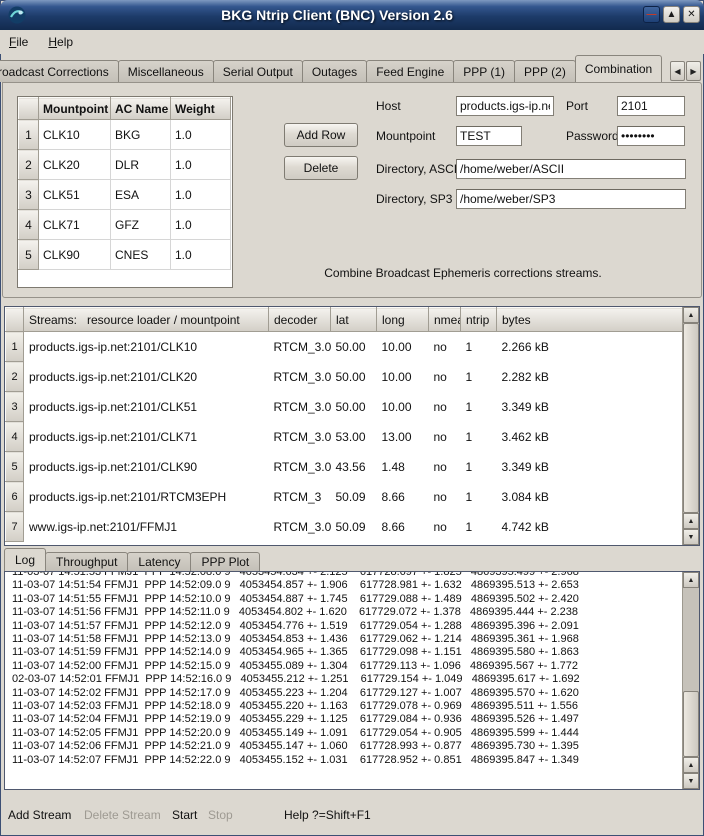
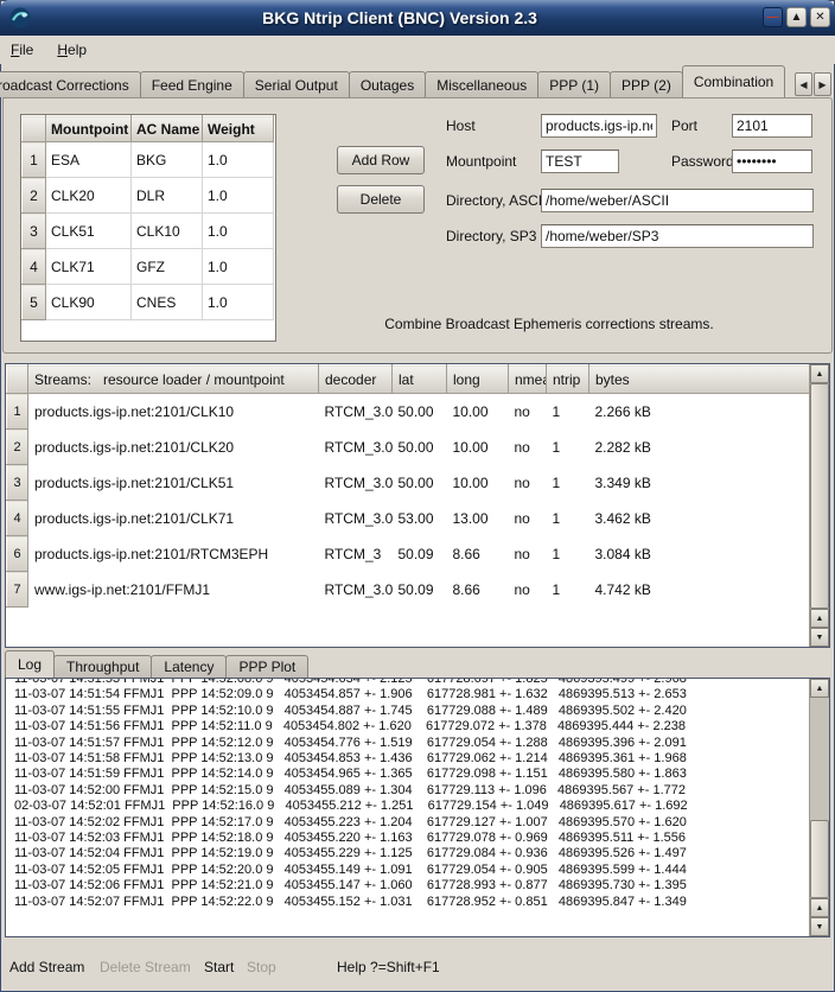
- BKG Ntrip Client (BNC) Version 2.6
+ BKG Ntrip Client (BNC) Version 2.3
  —
  ▲
  ✕
  File
  Help
  roadcast Corrections
- Miscellaneous
+ Feed Engine
  Serial Output
  Outages
- Feed Engine
+ Miscellaneous
  PPP (1)
  PPP (2)
  Combination
  ◀
  ▶
  	Mountpoint	AC Name	Weight
- 1	CLK10	BKG	1.0
+ 1	ESA	BKG	1.0
  2	CLK20	DLR	1.0
- 3	CLK51	ESA	1.0
+ 3	CLK51	CLK10	1.0
  4	CLK71	GFZ	1.0
  5	CLK90	CNES	1.0
  Add Row
  Delete
  Host
  products.igs-ip.n
  Port
  2101
  Mountpoint
  TEST
  Password
  ••••••••
  Directory, ASC
  /home/weber/ASCII
  Directory, SP3
  /home/weber/SP3
  Combine Broadcast Ephemeris corrections streams.
  	Streams: resource loader / mountpoint	decoder	lat	long	nme	ntrip	bytes
  1	products.igs-ip.net:2101/CLK10	RTCM_3.0	50.00	10.00	no	1	2.266 kB
  2	products.igs-ip.net:2101/CLK20	RTCM_3.0	50.00	10.00	no	1	2.282 kB
  3	products.igs-ip.net:2101/CLK51	RTCM_3.0	50.00	10.00	no	1	3.349 kB
  4	products.igs-ip.net:2101/CLK71	RTCM_3.0	53.00	13.00	no	1	3.462 kB
- 5	products.igs-ip.net:2101/CLK90	RTCM_3.0	43.56	1.48	no	1	3.349 kB
  6	products.igs-ip.net:2101/RTCM3EPH	RTCM_3	50.09	8.66	no	1	3.084 kB
  7	www.igs-ip.net:2101/FFMJ1	RTCM_3.0	50.09	8.66	no	1	4.742 kB
  Log
  Throughput
  Latency
  PPP Plot
  11-03-07 14:51:53 FFMJ1 PPP 14:52:08.0 9 4053454.634 +- 2.125 617728.697 +- 1.825 4869395.499 +- 2.968
  11-03-07 14:51:54 FFMJ1 PPP 14:52:09.0 9 4053454.857 +- 1.906 617728.981 +- 1.632 4869395.513 +- 2.653
  11-03-07 14:51:55 FFMJ1 PPP 14:52:10.0 9 4053454.887 +- 1.745 617729.088 +- 1.489 4869395.502 +- 2.420
  11-03-07 14:51:56 FFMJ1 PPP 14:52:11.0 9 4053454.802 +- 1.620 617729.072 +- 1.378 4869395.444 +- 2.238
  11-03-07 14:51:57 FFMJ1 PPP 14:52:12.0 9 4053454.776 +- 1.519 617729.054 +- 1.288 4869395.396 +- 2.091
  11-03-07 14:51:58 FFMJ1 PPP 14:52:13.0 9 4053454.853 +- 1.436 617729.062 +- 1.214 4869395.361 +- 1.968
  11-03-07 14:51:59 FFMJ1 PPP 14:52:14.0 9 4053454.965 +- 1.365 617729.098 +- 1.151 4869395.580 +- 1.863
  11-03-07 14:52:00 FFMJ1 PPP 14:52:15.0 9 4053455.089 +- 1.304 617729.113 +- 1.096 4869395.567 +- 1.772
  02-03-07 14:52:01 FFMJ1 PPP 14:52:16.0 9 4053455.212 +- 1.251 617729.154 +- 1.049 4869395.617 +- 1.692
  11-03-07 14:52:02 FFMJ1 PPP 14:52:17.0 9 4053455.223 +- 1.204 617729.127 +- 1.007 4869395.570 +- 1.620
  11-03-07 14:52:03 FFMJ1 PPP 14:52:18.0 9 4053455.220 +- 1.163 617729.078 +- 0.969 4869395.511 +- 1.556
  11-03-07 14:52:04 FFMJ1 PPP 14:52:19.0 9 4053455.229 +- 1.125 617729.084 +- 0.936 4869395.526 +- 1.497
  11-03-07 14:52:05 FFMJ1 PPP 14:52:20.0 9 4053455.149 +- 1.091 617729.054 +- 0.905 4869395.599 +- 1.444
  11-03-07 14:52:06 FFMJ1 PPP 14:52:21.0 9 4053455.147 +- 1.060 617728.993 +- 0.877 4869395.730 +- 1.395
  11-03-07 14:52:07 FFMJ1 PPP 14:52:22.0 9 4053455.152 +- 1.031 617728.952 +- 0.851 4869395.847 +- 1.349
  Add Stream
  Delete Stream
  Start
  Stop
  Help ?=Shift+F1
